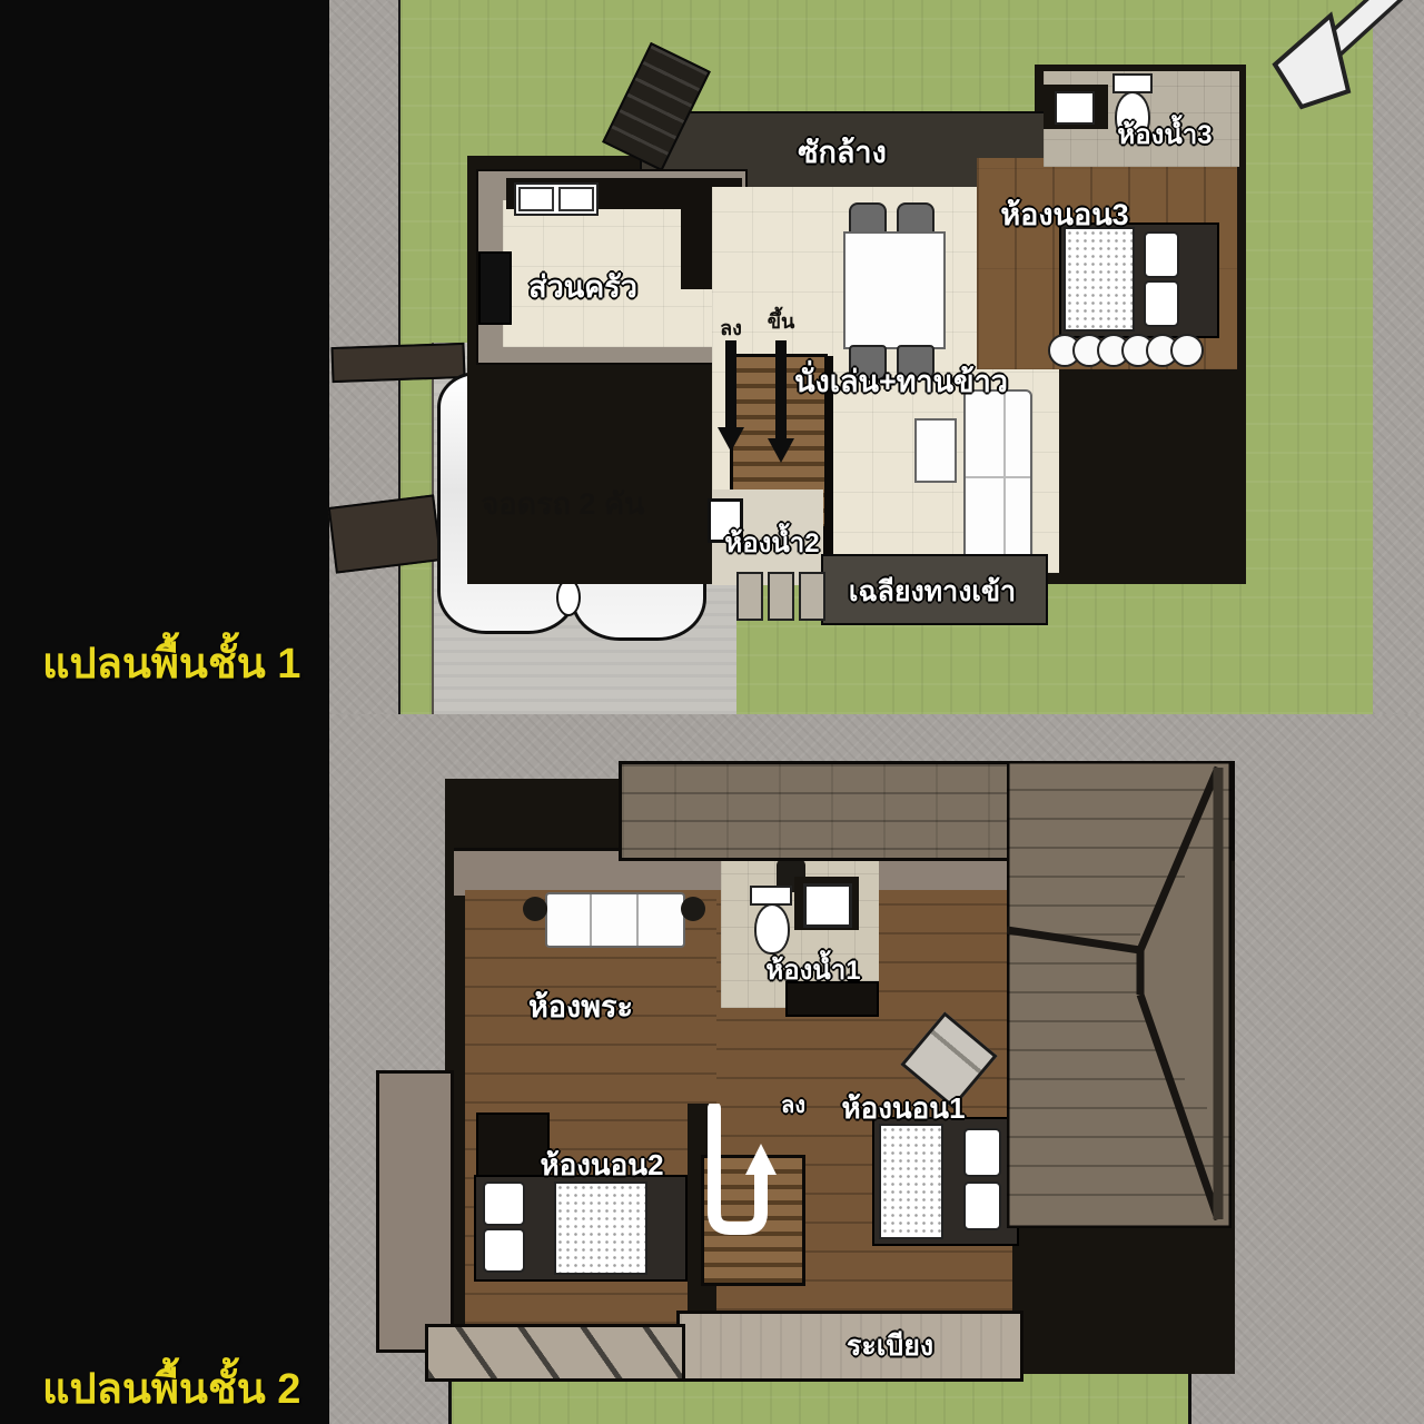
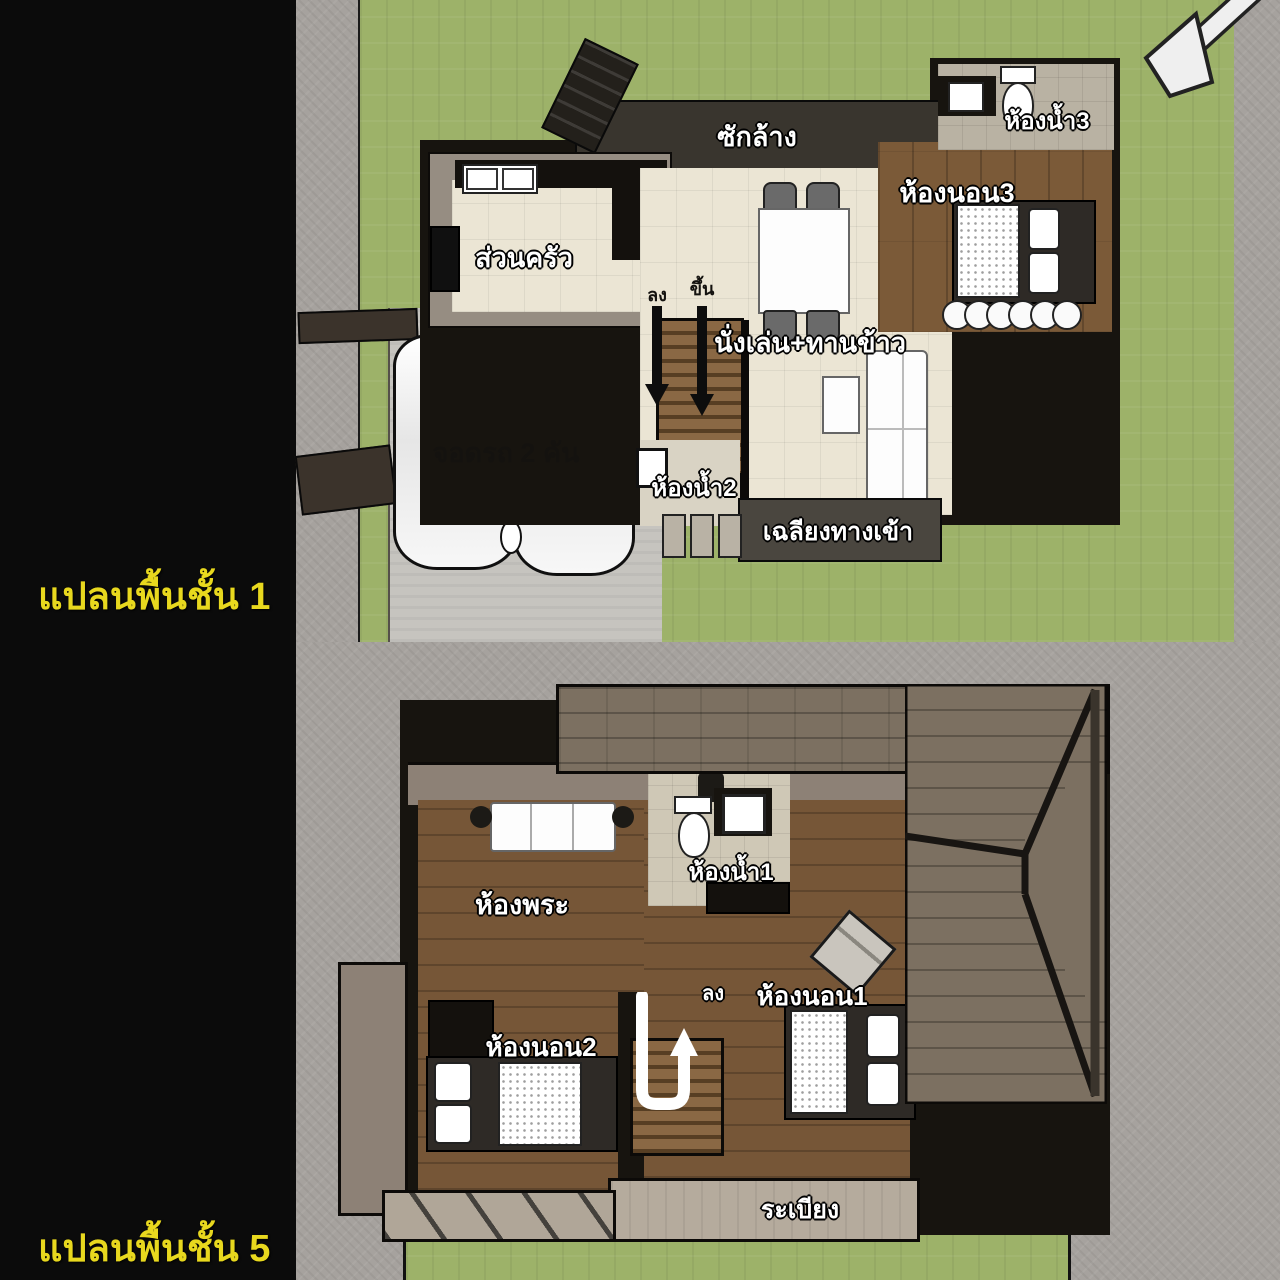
  ซักล้าง
  ส่วนครัว
  ห้องน้ำ3
  ห้องนอน3
  นั่งเล่น+ทานข้าว
  ลง
  ขึ้น
  ห้องน้ำ2
  เฉลียงทางเข้า
  ห้องพระ
  ห้องน้ำ1
  ห้องนอน1
  ห้องนอน2
  ลง
  ระเบียง
  แปลนพื้นชั้น 1
- แปลนพื้นชั้น 2
+ แปลนพื้นชั้น 5
